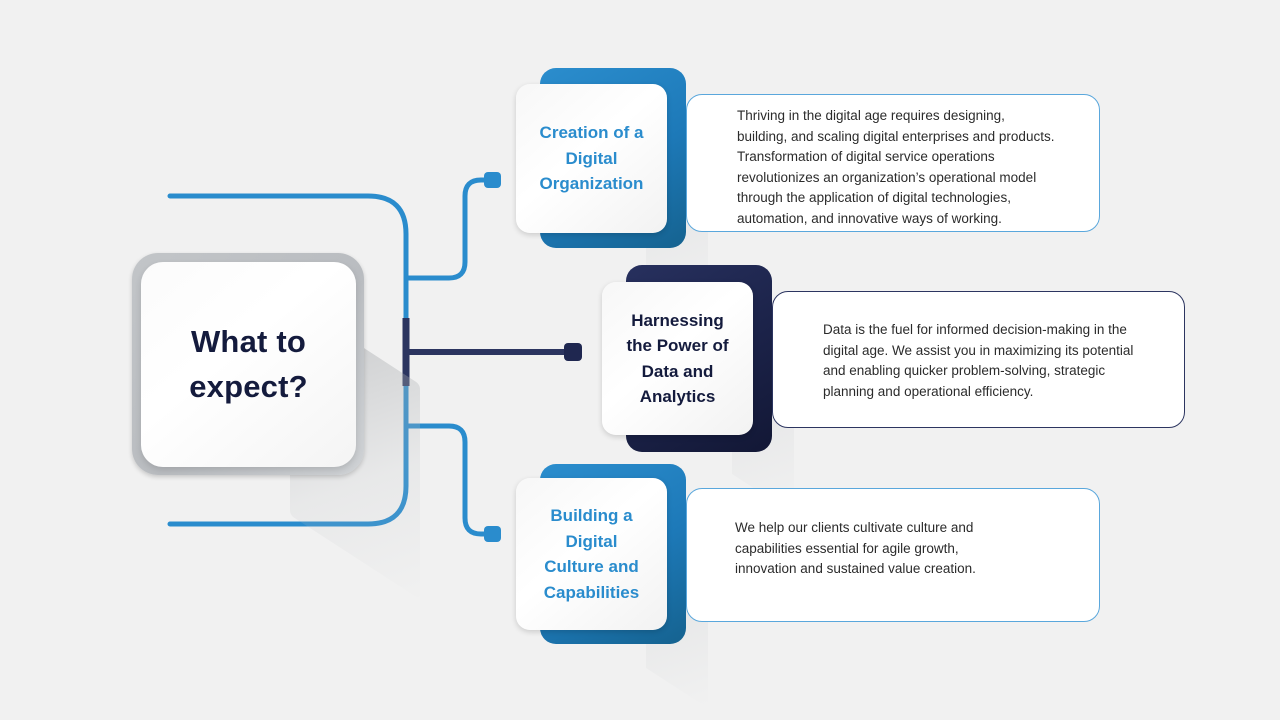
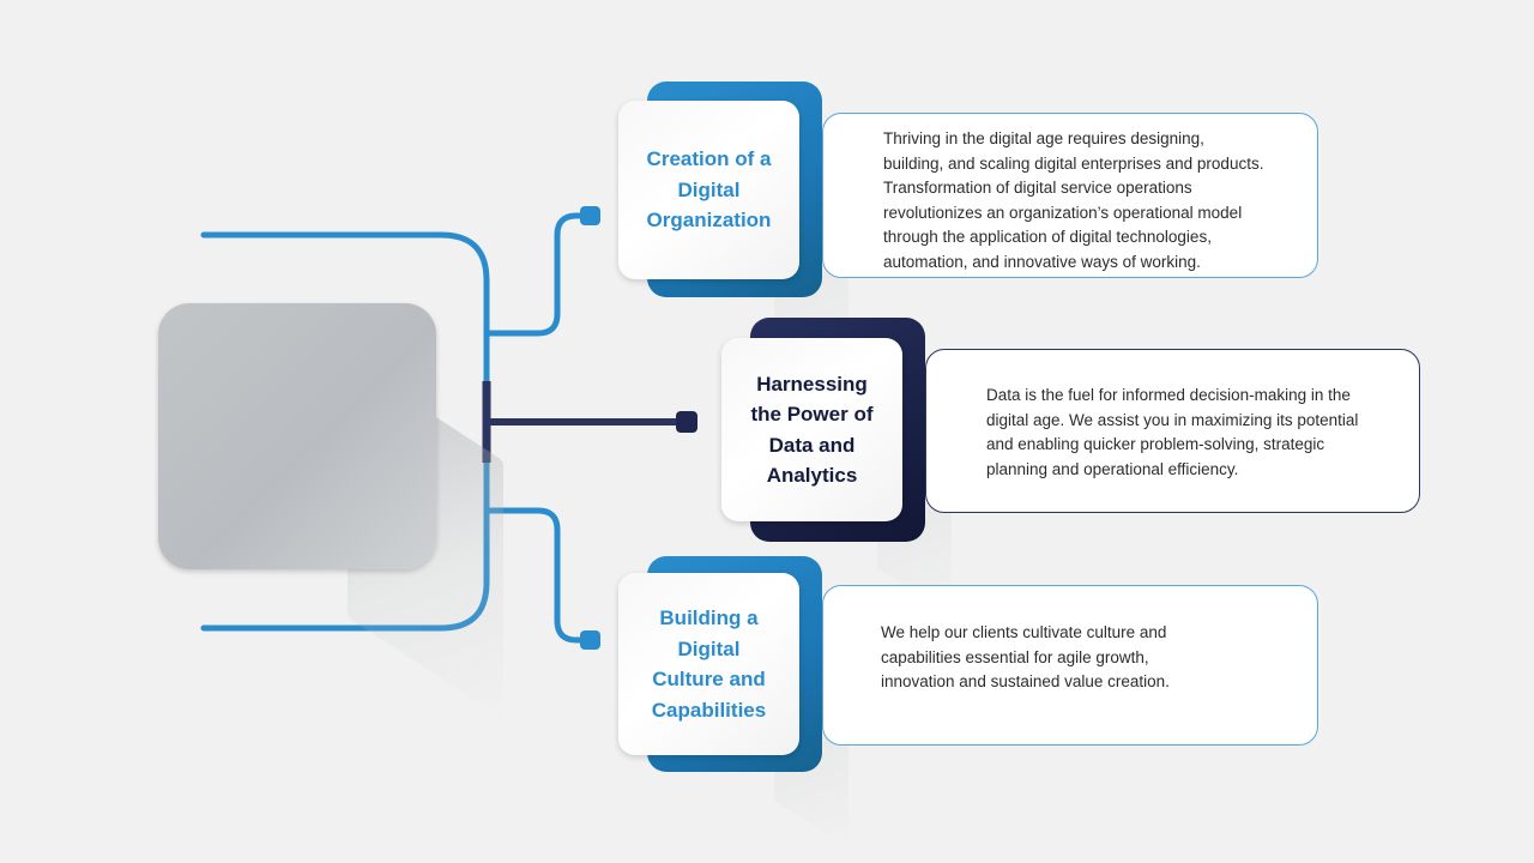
- What to expect?
  Thriving in the digital age requires designing,
  building, and scaling digital enterprises and products.
  Transformation of digital service operations
  revolutionizes an organization’s operational model
  through the application of digital technologies,
  automation, and innovative ways of working.
  Creation of a
  Digital
  Organization
  Data is the fuel for informed decision-making in the
  digital age. We assist you in maximizing its potential
  and enabling quicker problem-solving, strategic
  planning and operational efficiency.
  Harnessing
  the Power of
  Data and
  Analytics
  We help our clients cultivate culture and
  capabilities essential for agile growth,
  innovation and sustained value creation.
  Building a
  Digital
  Culture and
  Capabilities
